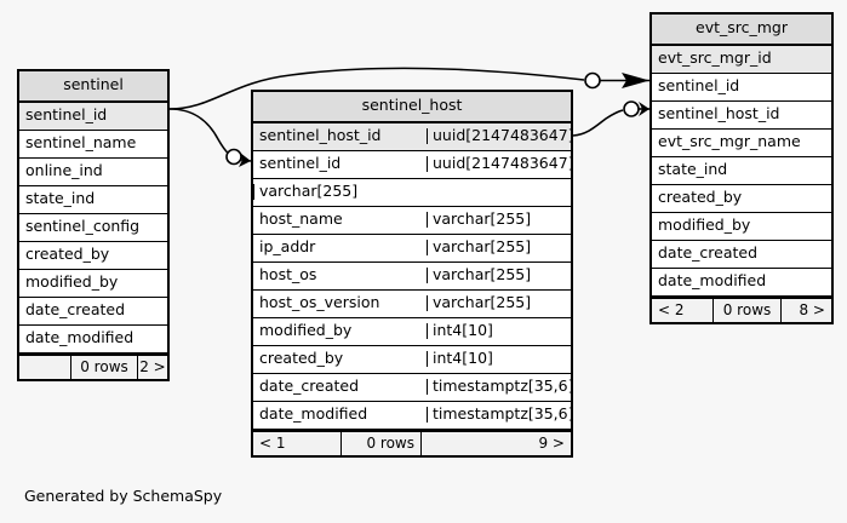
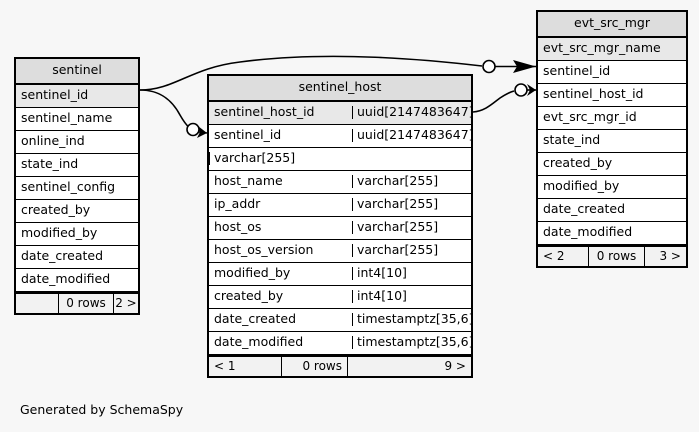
  sentinel
  sentinel_id
  sentinel_name
  online_ind
  state_ind
  sentinel_config
  created_by
  modified_by
  date_created
  date_modified
  0 rows
  2 >
  sentinel_host
  sentinel_host_id
  uuid[2147483647]
  sentinel_id
  uuid[2147483647]
  varchar[255]
  host_name
  varchar[255]
  ip_addr
  varchar[255]
  host_os
  varchar[255]
  host_os_version
  varchar[255]
  modified_by
  int4[10]
  created_by
  int4[10]
  date_created
  timestamptz[35,6]
  date_modified
  timestamptz[35,6]
  < 1
  0 rows
  9 >
  evt_src_mgr
- evt_src_mgr_id
+ evt_src_mgr_name
  sentinel_id
  sentinel_host_id
- evt_src_mgr_name
+ evt_src_mgr_id
  state_ind
  created_by
  modified_by
  date_created
  date_modified
  < 2
  0 rows
- 8 >
+ 3 >
  Generated by SchemaSpy
